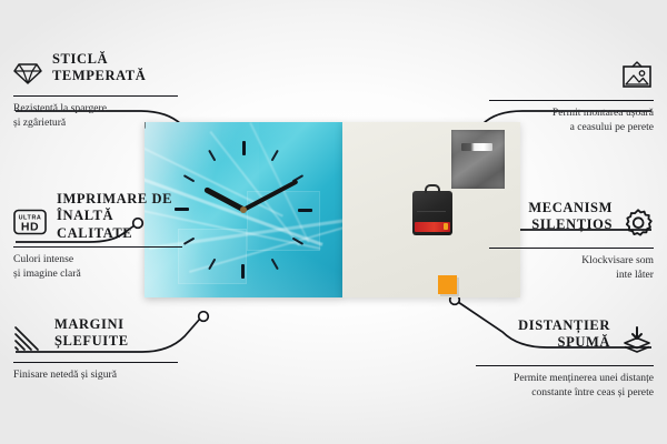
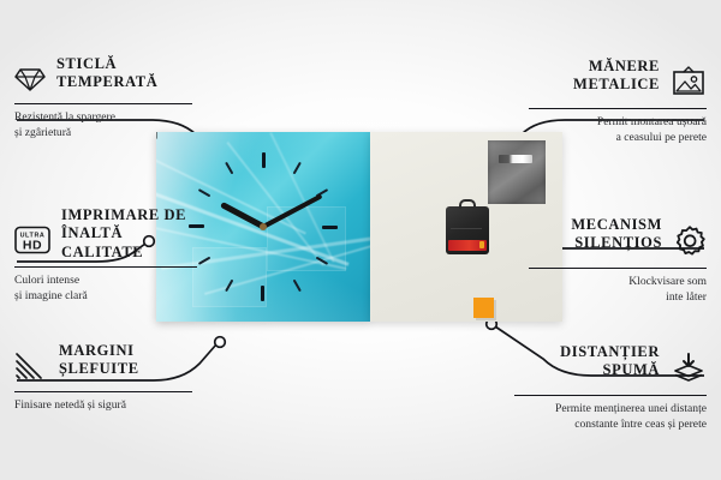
  STICLĂ
  TEMPERATĂ
  Rezistentă la spargere
  și zgârietură
  HD
  IMPRIMARE DE
  ÎNALTĂ CALITATE
  Culori intense
  și imagine clară
  MARGINI
  ȘLEFUITE
  Finisare netedă și sigură
+ MĂNERE
+ METALICE
  Permit montarea ușoară
  a ceasului pe perete
  MECANISM
  SILENȚIOS
  Klockvisare som
  inte låter
  DISTANȚIER
  SPUMĂ
  Permite menținerea unei distanțe
  constante între ceas și perete
